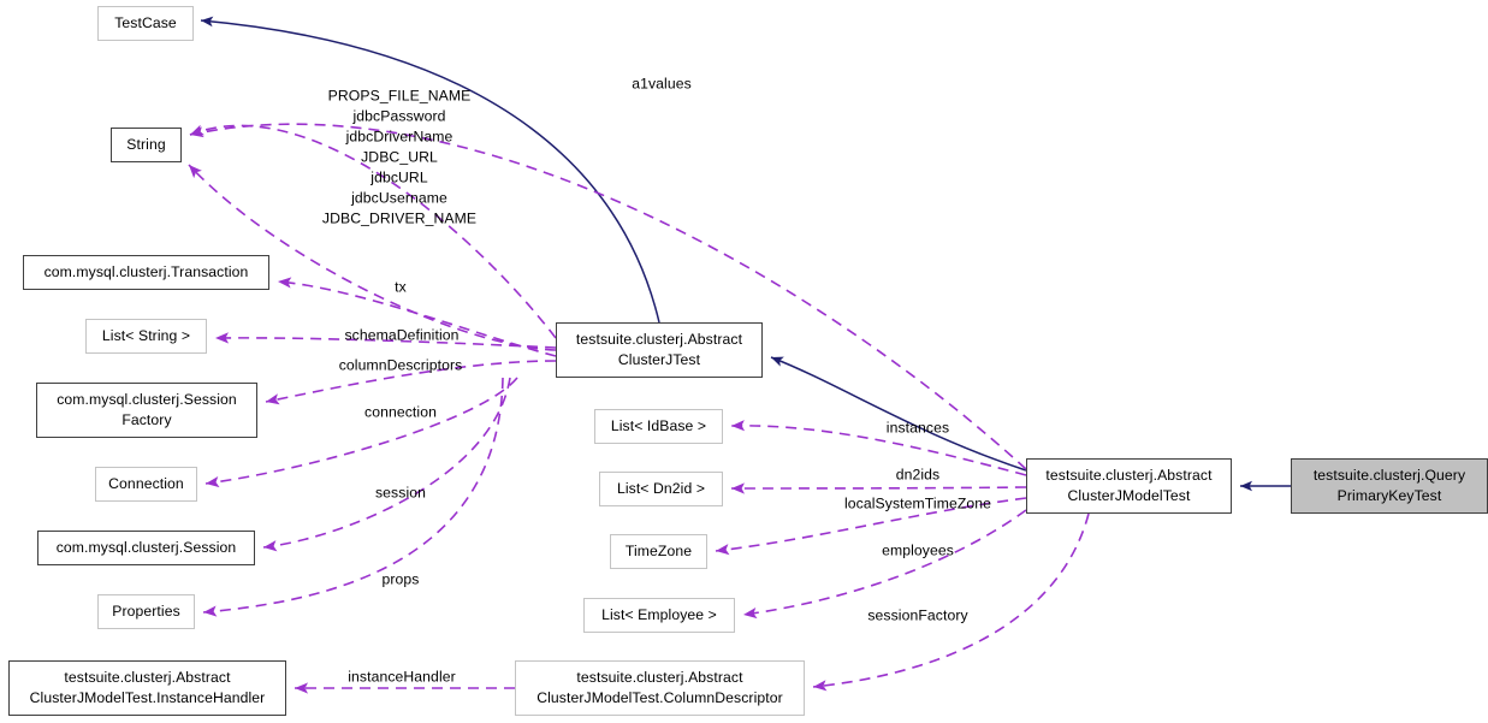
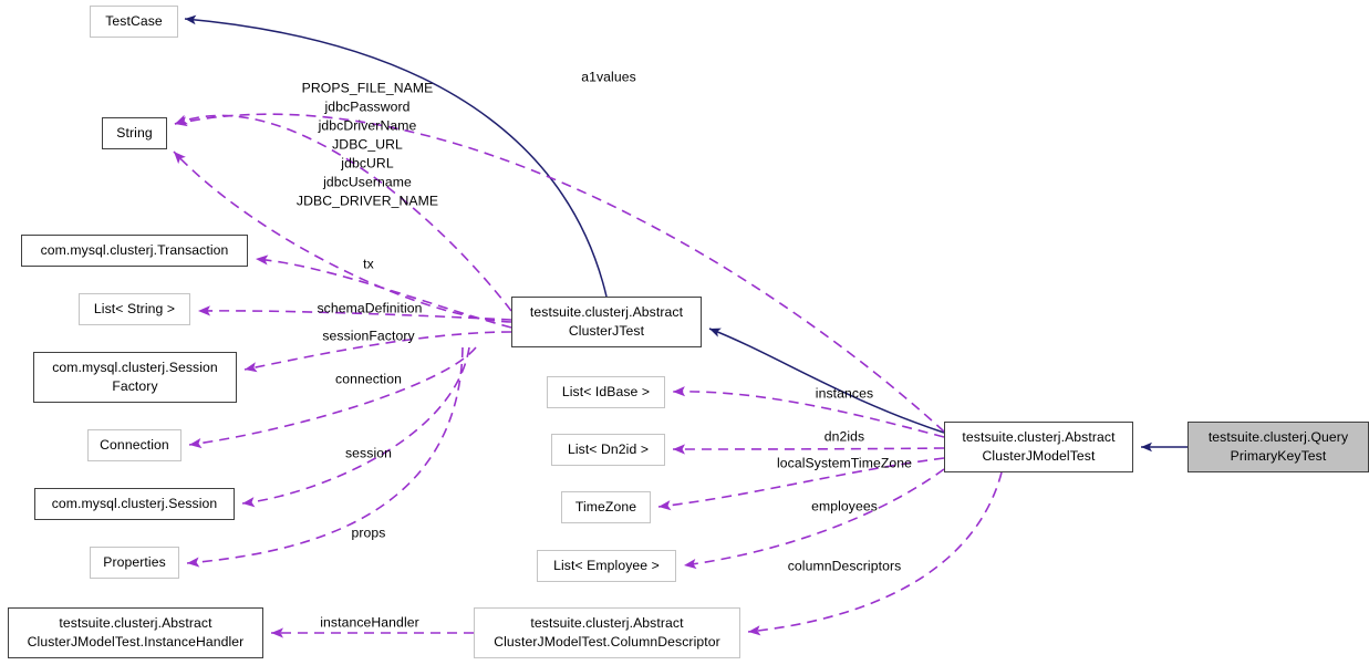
  TestCase
  String
  com.mysql.clusterj.Transaction
  List< String >
  com.mysql.clusterj.Session
  Factory
  Connection
  com.mysql.clusterj.Session
  Properties
  testsuite.clusterj.Abstract
  ClusterJModelTest.InstanceHandler
  testsuite.clusterj.Abstract
  ClusterJTest
  List< IdBase >
  List< Dn2id >
  TimeZone
  List< Employee >
  testsuite.clusterj.Abstract
  ClusterJModelTest.ColumnDescriptor
  testsuite.clusterj.Abstract
  ClusterJModelTest
  testsuite.clusterj.Query
  PrimaryKeyTest
  PROPS_FILE_NAME
  jdbcPassword
  jdbcDriverName
  JDBC_URL
  jdbcURL
  jdbcUsername
  JDBC_DRIVER_NAME
  a1values
  tx
  schemaDefinition
- columnDescriptors
+ sessionFactory
  connection
  session
  props
  instanceHandler
  instances
  dn2ids
  localSystemTimeZone
  employees
- sessionFactory
+ columnDescriptors
